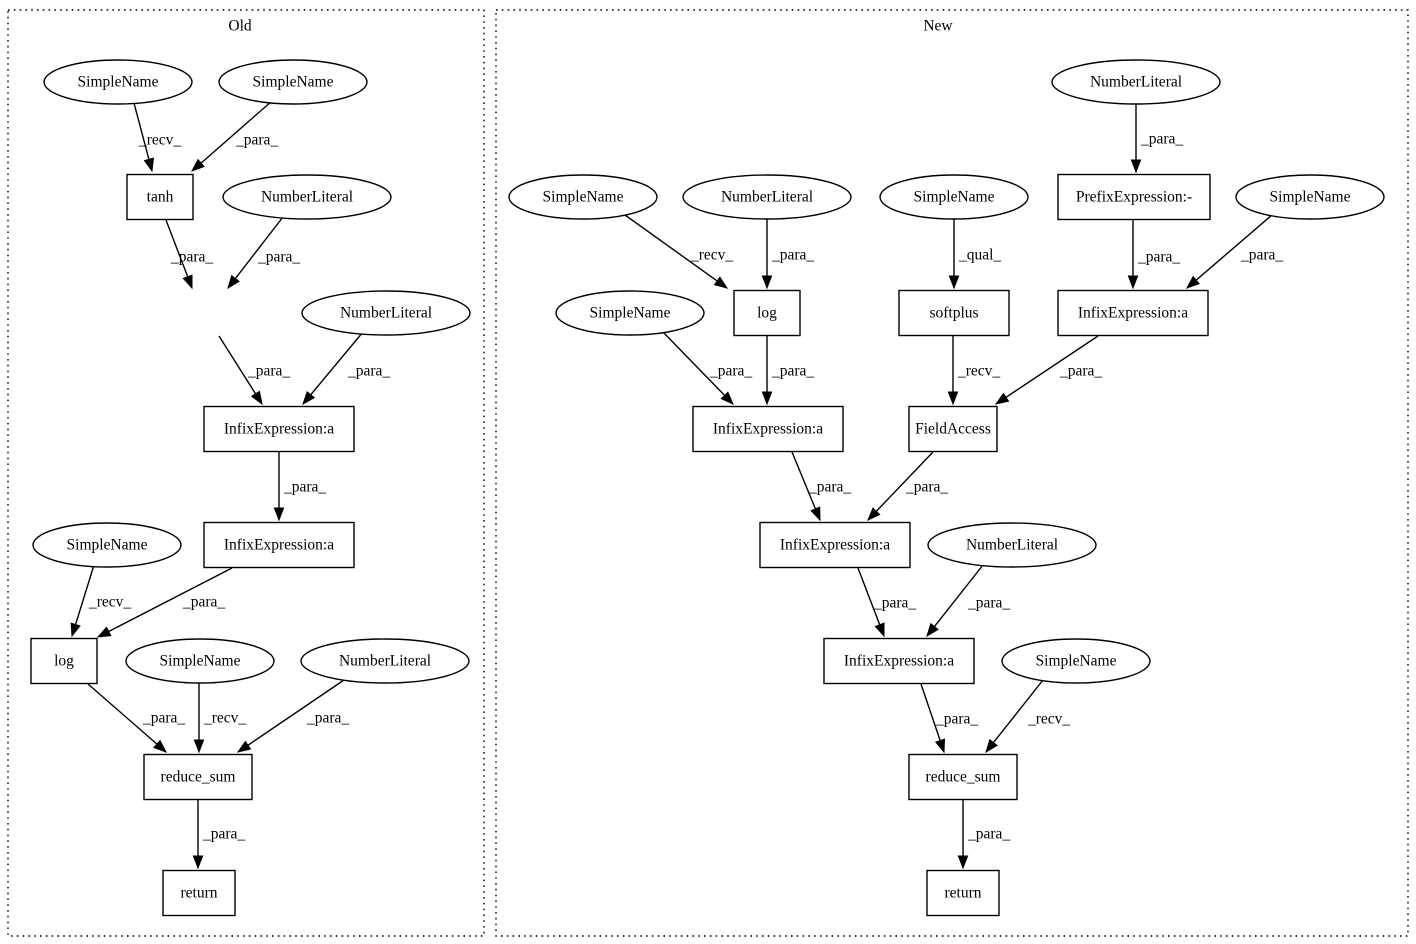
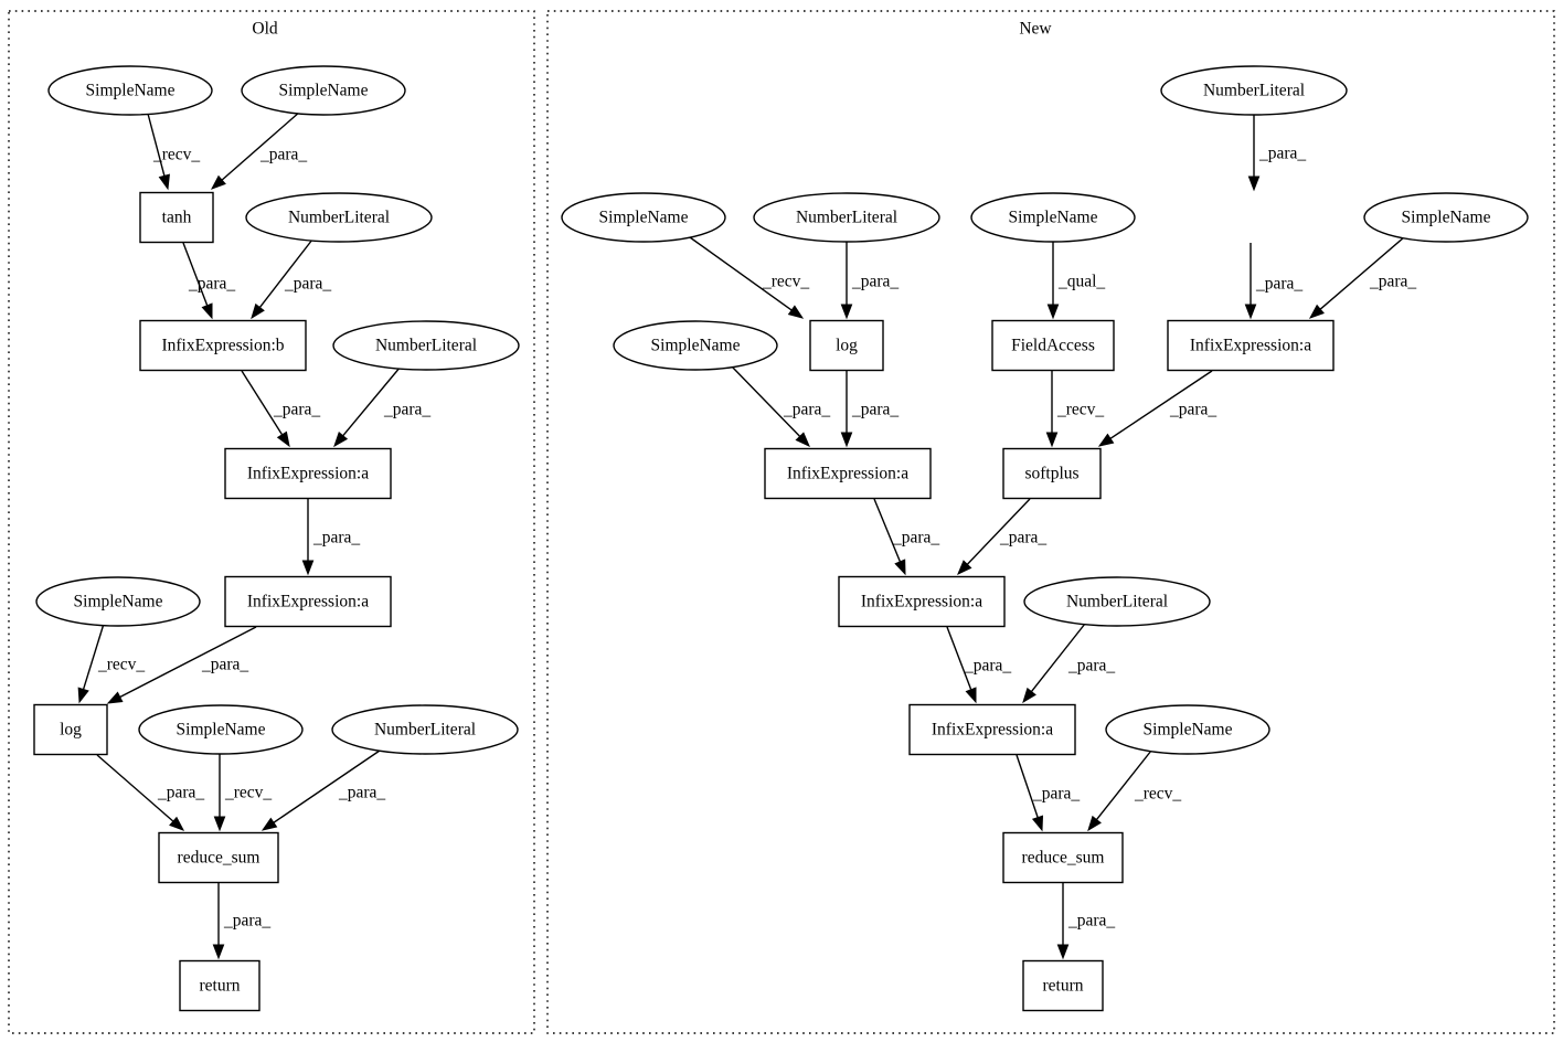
  SimpleName
  SimpleName
  tanh
  NumberLiteral
+ InfixExpression:b
  NumberLiteral
  InfixExpression:a
  SimpleName
  InfixExpression:a
  log
  SimpleName
  NumberLiteral
  reduce_sum
  return
  NumberLiteral
  SimpleName
  NumberLiteral
  SimpleName
- PrefixExpression:-
  SimpleName
  SimpleName
  log
- softplus
+ FieldAccess
  InfixExpression:a
  InfixExpression:a
- FieldAccess
+ softplus
  InfixExpression:a
  NumberLiteral
  InfixExpression:a
  SimpleName
  reduce_sum
  return
  _recv_
  _para_
  _para_
  _para_
  _para_
  _para_
  _para_
  _recv_
  _para_
  _para_
  _recv_
  _para_
  _para_
  _para_
  _recv_
  _para_
  _qual_
  _para_
  _para_
  _para_
  _para_
  _recv_
  _para_
  _para_
  _para_
  _para_
  _para_
  _para_
  _recv_
  _para_
  Old
  New
